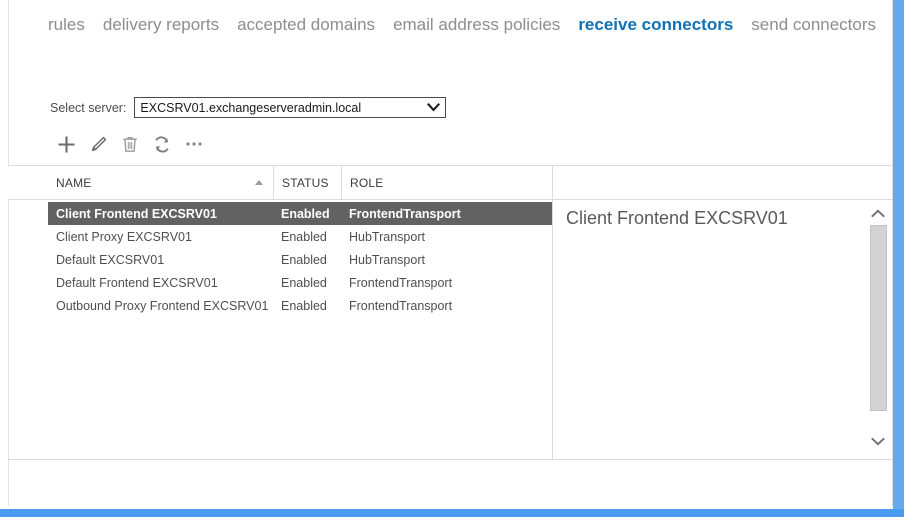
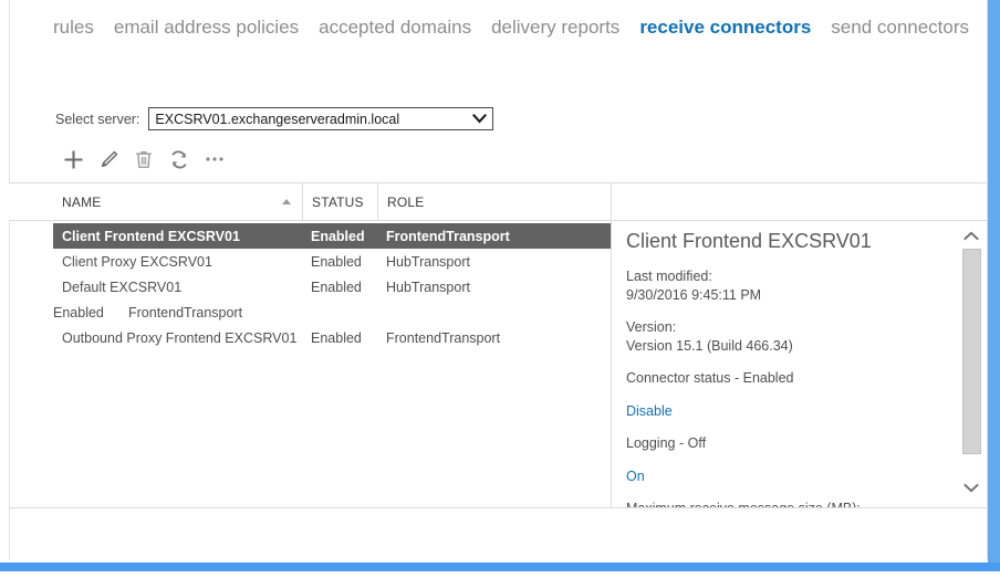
  rules
- delivery reports
+ email address policies
  accepted domains
- email address policies
+ delivery reports
  receive connectors
  send connectors
  Select server:
  EXCSRV01.exchangeserveradmin.local
  NAME
  STATUS
  ROLE
  Client Frontend EXCSRV01
  Enabled
  FrontendTransport
  Client Proxy EXCSRV01
  Enabled
  HubTransport
  Default EXCSRV01
  Enabled
  HubTransport
- Default Frontend EXCSRV01
  Enabled
  FrontendTransport
  Outbound Proxy Frontend EXCSRV01
  Enabled
  FrontendTransport
  Client Frontend EXCSRV01
+ Last modified:
+ 9/30/2016 9:45:11 PM
+ Version:
+ Version 15.1 (Build 466.34)
+ Connector status - Enabled
+ Disable
+ Logging - Off
+ On
